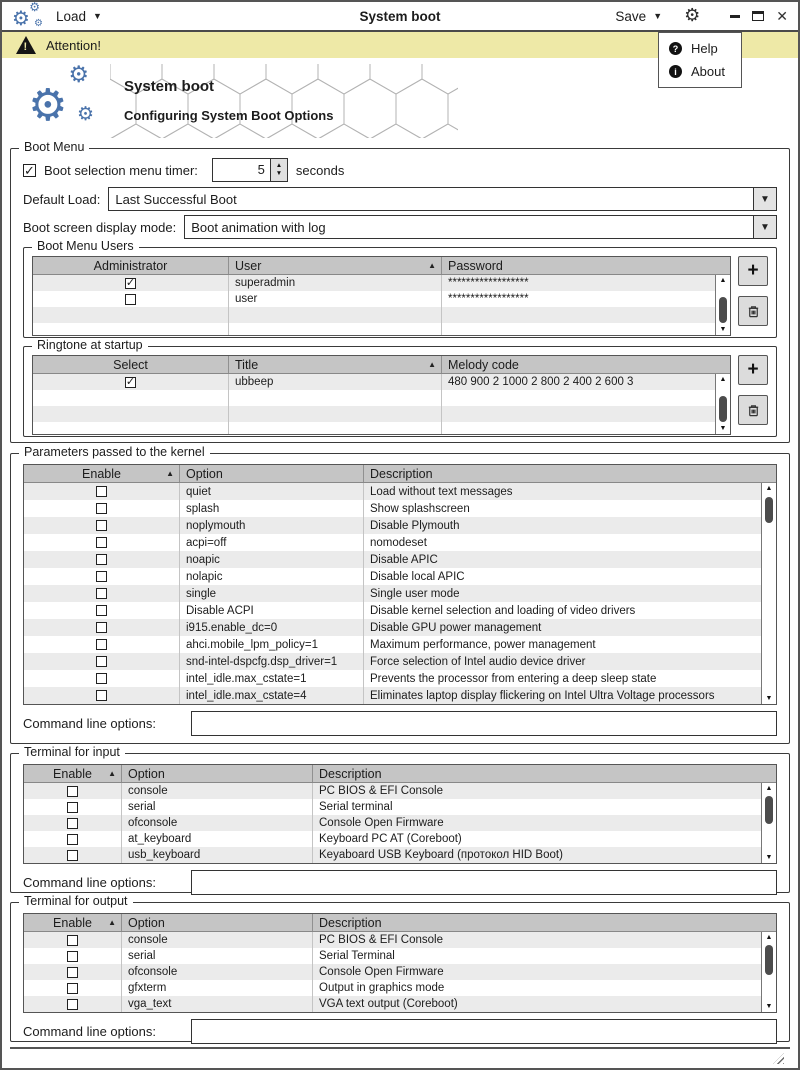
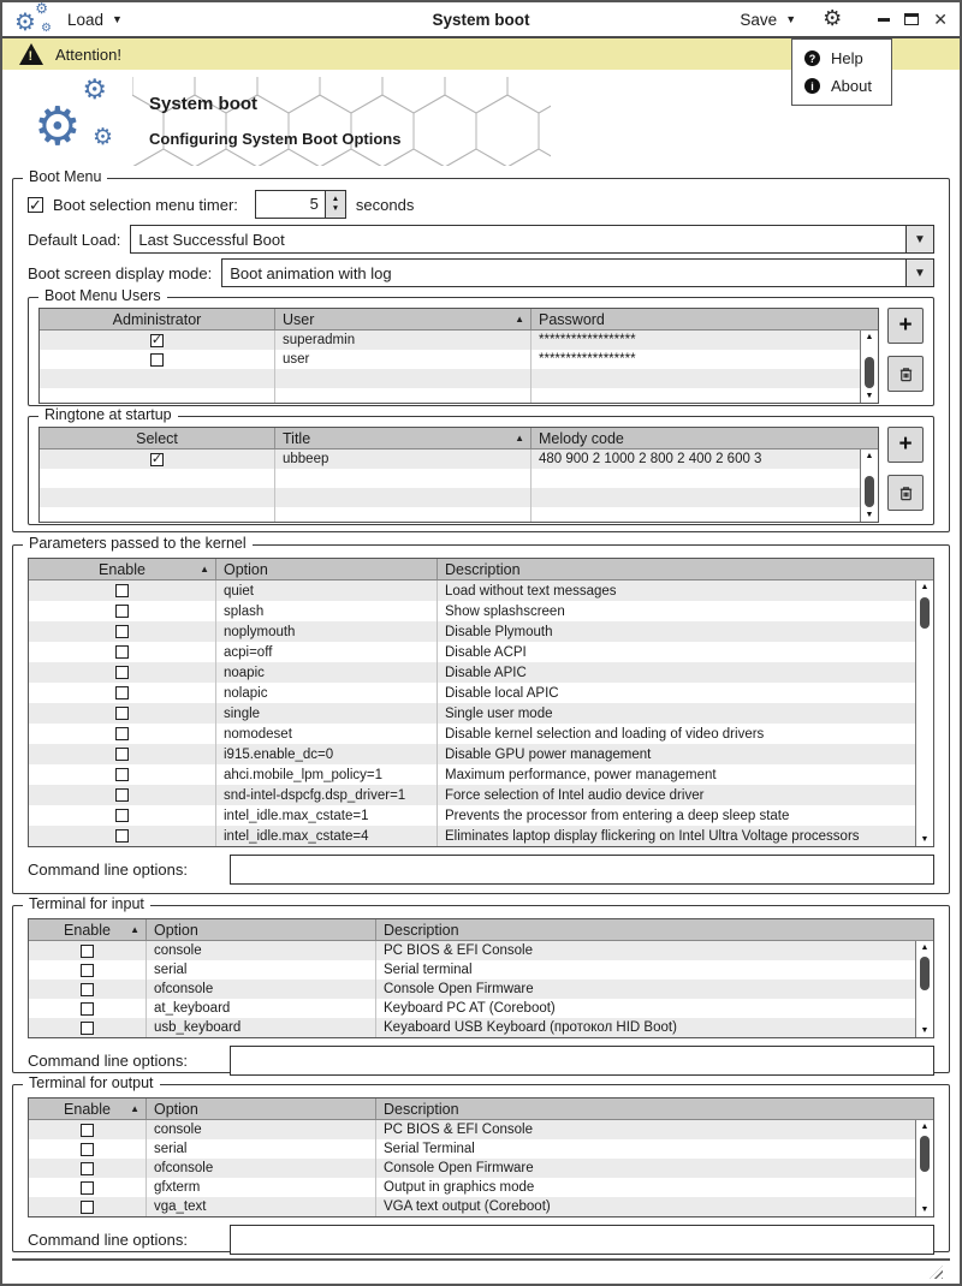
  ⚙
  ⚙
  ⚙
  Load
  ▼
  System boot
  Save
  ▼
  ⚙
  ✕
  ?
  Help
  i
  About
  !
  Attention!
  ⚙
  ⚙
  ⚙
  System boot
  Configuring System Boot Options
  Boot Menu
  ✓
  Boot selection menu timer:
  5
  seconds
  Default Load:
  Last Successful Boot
  ▼
  Boot screen display mode:
  Boot animation with log
  ▼
  Boot Menu Users
  Administrator
  User
  ▲
  Password
  ✓
  superadmin
  ******************
  user
  ******************
  +
  Ringtone at startup
  Select
  Title
  ▲
  Melody code
  ✓
  ubbeep
  480 900 2 1000 2 800 2 400 2 600 3
  +
  Parameters passed to the kernel
  Enable
  ▲
  Option
  Description
  quiet
  Load without text messages
  splash
  Show splashscreen
  noplymouth
  Disable Plymouth
  acpi=off
- nomodeset
+ Disable ACPI
  noapic
  Disable APIC
  nolapic
  Disable local APIC
  single
  Single user mode
- Disable ACPI
+ nomodeset
  Disable kernel selection and loading of video drivers
  i915.enable_dc=0
  Disable GPU power management
  ahci.mobile_lpm_policy=1
  Maximum performance, power management
  snd-intel-dspcfg.dsp_driver=1
  Force selection of Intel audio device driver
  intel_idle.max_cstate=1
  Prevents the processor from entering a deep sleep state
  intel_idle.max_cstate=4
  Eliminates laptop display flickering on Intel Ultra Voltage processors
  Command line options:
  Terminal for input
  Enable
  ▲
  Option
  Description
  console
  PC BIOS & EFI Console
  serial
  Serial terminal
  ofconsole
  Console Open Firmware
  at_keyboard
  Keyboard PC AT (Coreboot)
  usb_keyboard
  Keyaboard USB Keyboard (протокол HID Boot)
  Command line options:
  Terminal for output
  Enable
  ▲
  Option
  Description
  console
  PC BIOS & EFI Console
  serial
  Serial Terminal
  ofconsole
  Console Open Firmware
  gfxterm
  Output in graphics mode
  vga_text
  VGA text output (Coreboot)
  Command line options:
